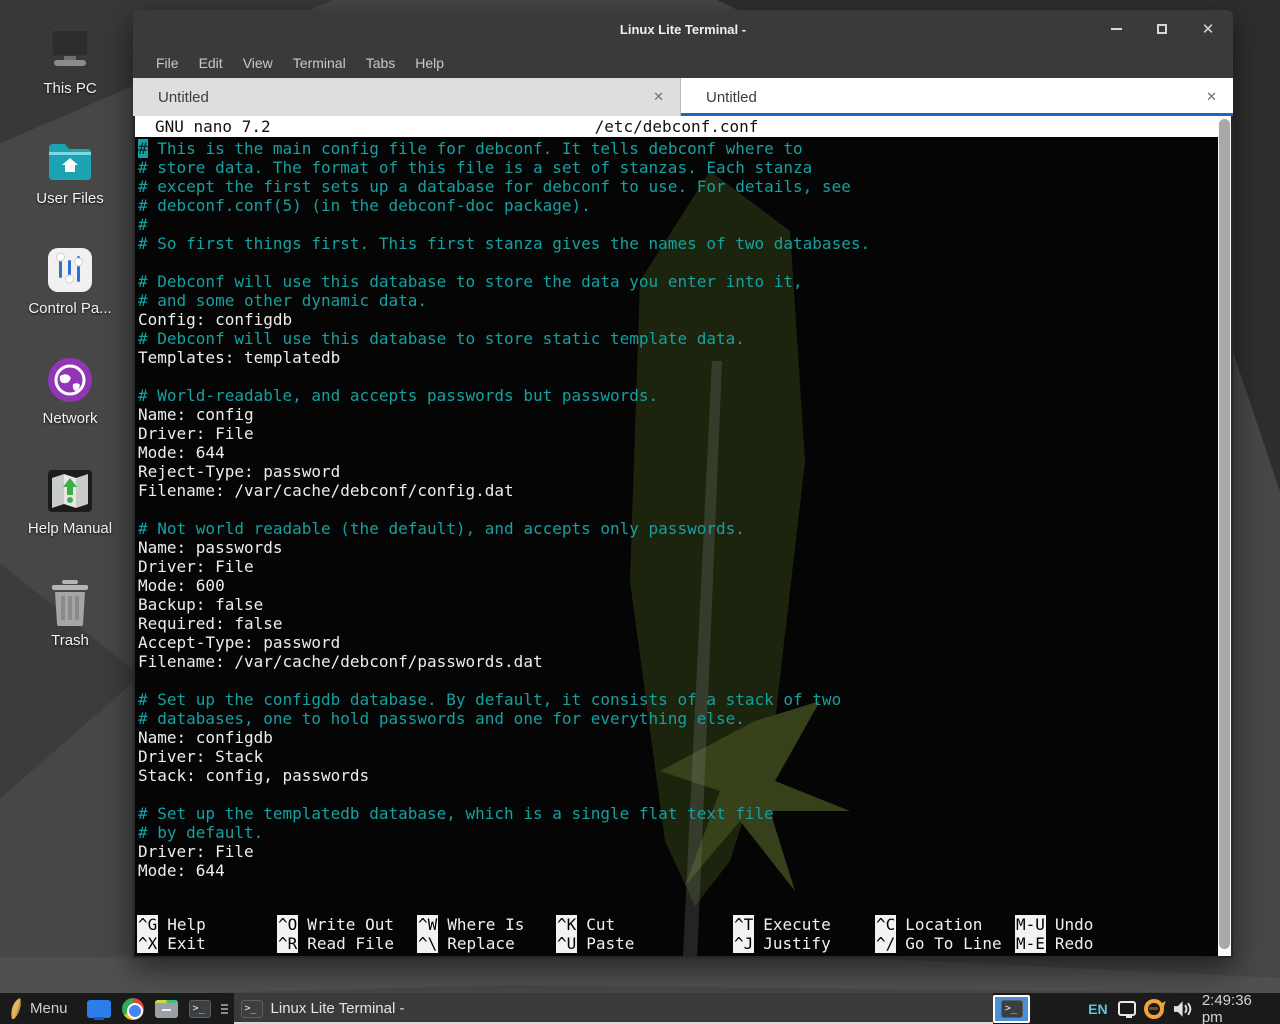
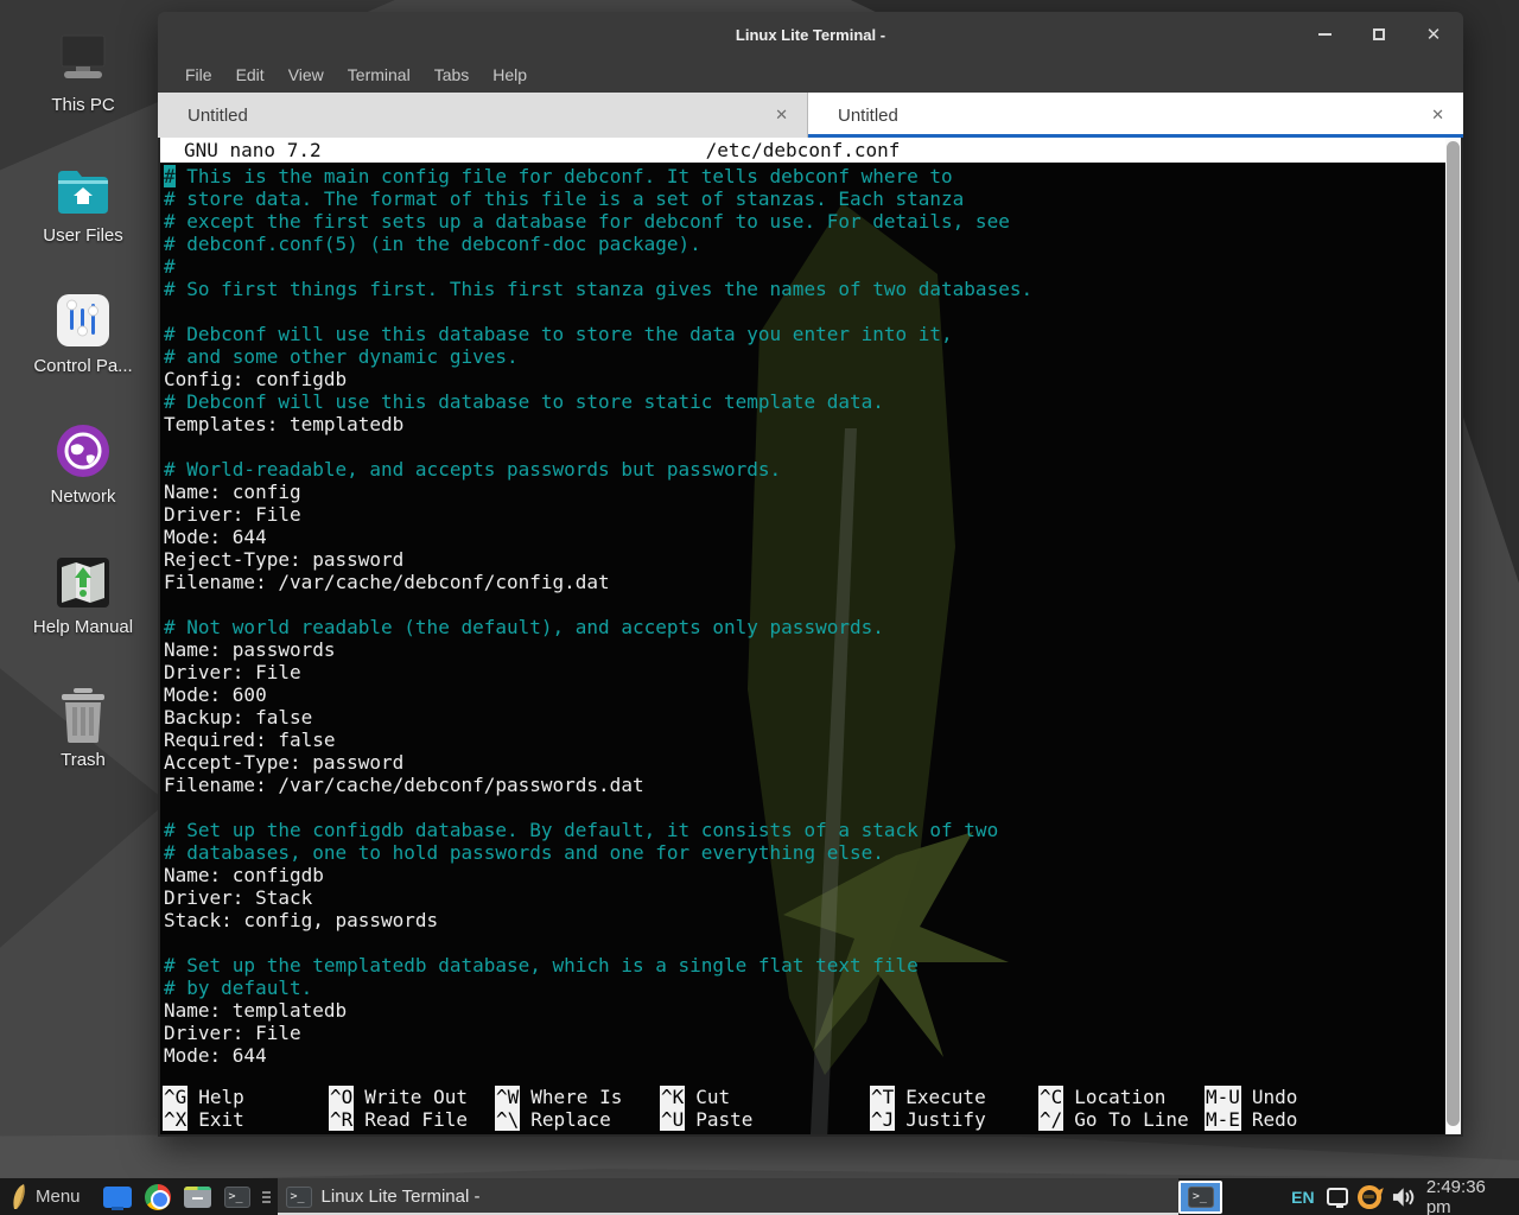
  This PC
  User Files
  Control Pa...
  Network
  Help Manual
  Trash
  Linux Lite Terminal -
  ✕
  File
  Edit
  View
  Terminal
  Tabs
  Help
  Untitled
  ✕
  Untitled
  ✕
  GNU nano 7.2
  /etc/debconf.conf
  # This is the main config file for debconf. It tells debconf where to
  # store data. The format of this file is a set of stanzas. Each stanza
  # except the first sets up a database for debconf to use. For details, see
  # debconf.conf(5) (in the debconf-doc package).
  #
  # So first things first. This first stanza gives the names of two databases.
  # Debconf will use this database to store the data you enter into it,
- # and some other dynamic data.
+ # and some other dynamic gives.
  Config: configdb
  # Debconf will use this database to store static template data.
  Templates: templatedb
  # World-readable, and accepts passwords but passwords.
  Name: config
  Driver: File
  Mode: 644
  Reject-Type: password
  Filename: /var/cache/debconf/config.dat
  # Not world readable (the default), and accepts only passwords.
  Name: passwords
  Driver: File
  Mode: 600
  Backup: false
  Required: false
  Accept-Type: password
  Filename: /var/cache/debconf/passwords.dat
  # Set up the configdb database. By default, it consists of a stack of two
  # databases, one to hold passwords and one for everything else.
  Name: configdb
  Driver: Stack
  Stack: config, passwords
  # Set up the templatedb database, which is a single flat text file
  # by default.
+ Name: templatedb
  Driver: File
  Mode: 644
  ^G Help
  ^X Exit
  ^O Write Out
  ^R Read File
  ^W Where Is
  ^\ Replace
  ^K Cut
  ^U Paste
  ^T Execute
  ^J Justify
  ^C Location
  ^/ Go To Line
  M-U Undo
  M-E Redo
  Menu
  >_
  >_
  Linux Lite Terminal -
  >_
  EN
  2:49:36 pm
